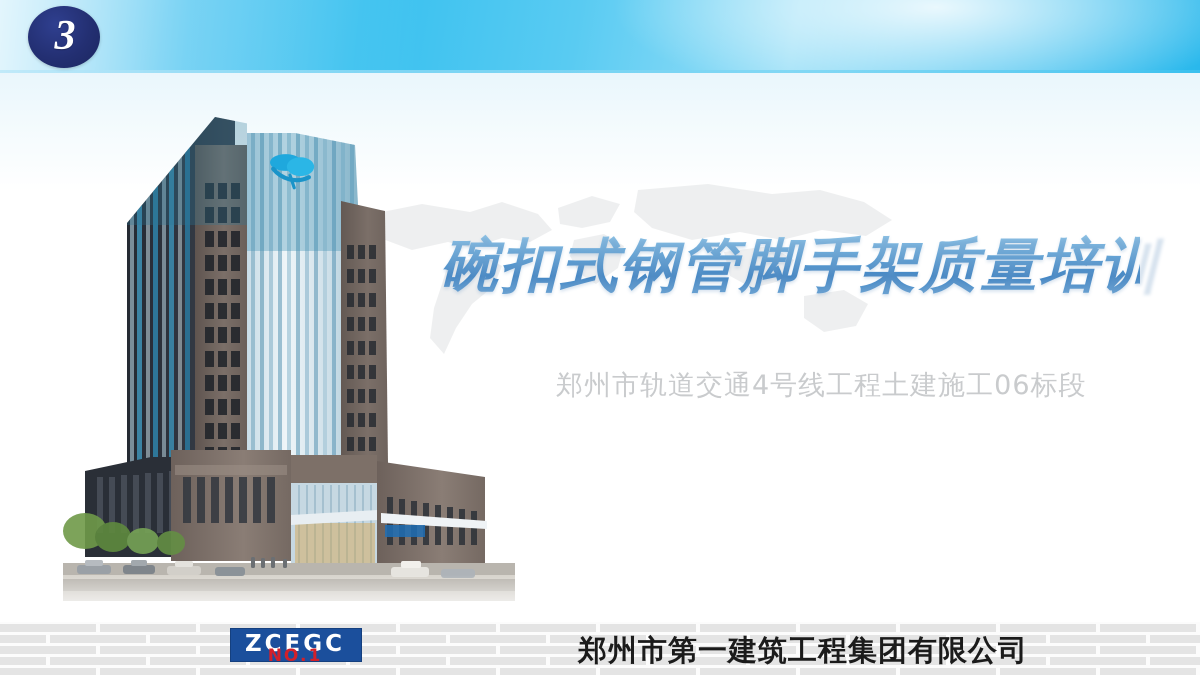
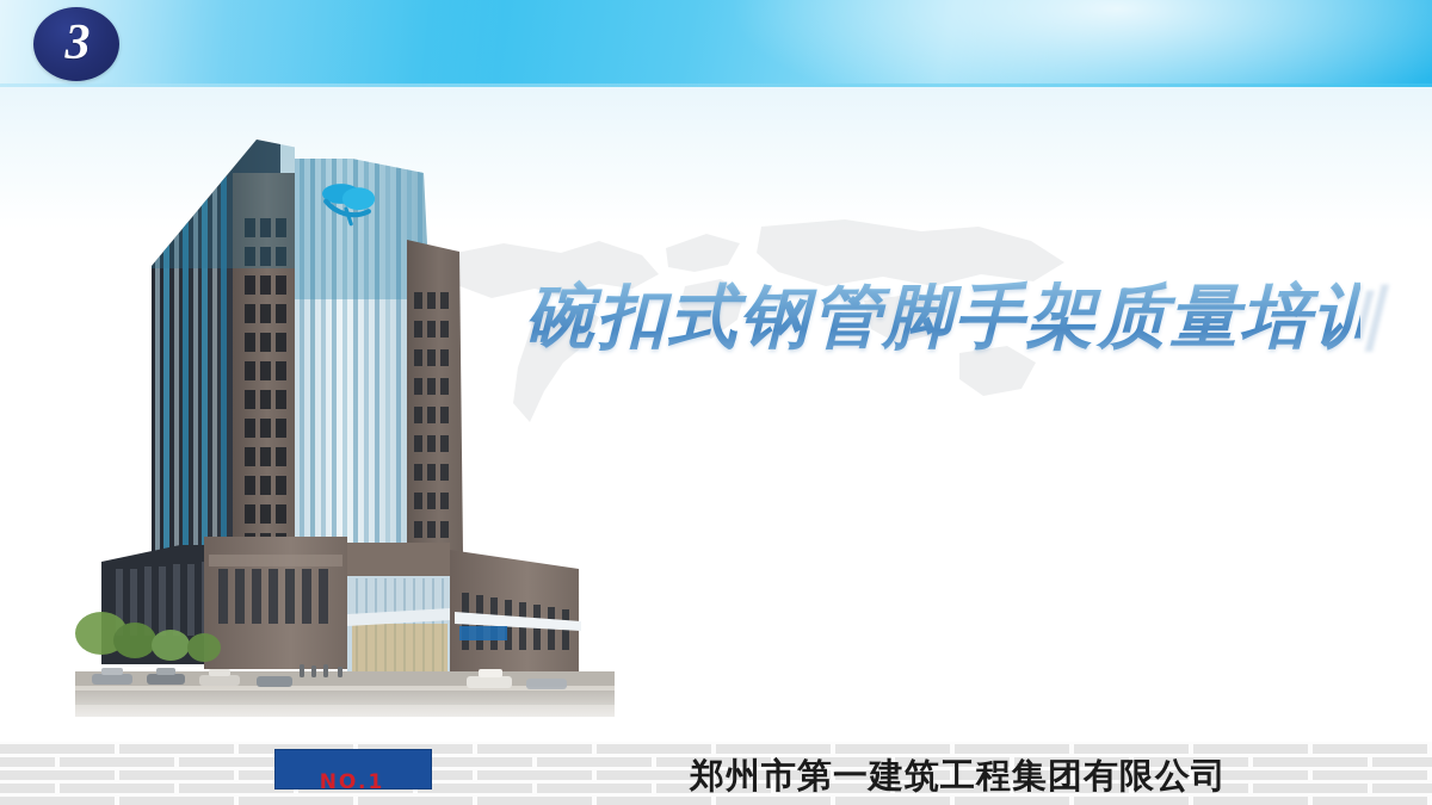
  3
  碗扣式钢管脚手架质量培训
- 郑州市轨道交通4号线工程土建施工06标段
- ZCEGC
  NO.1
  郑州市第一建筑工程集团有限公司
